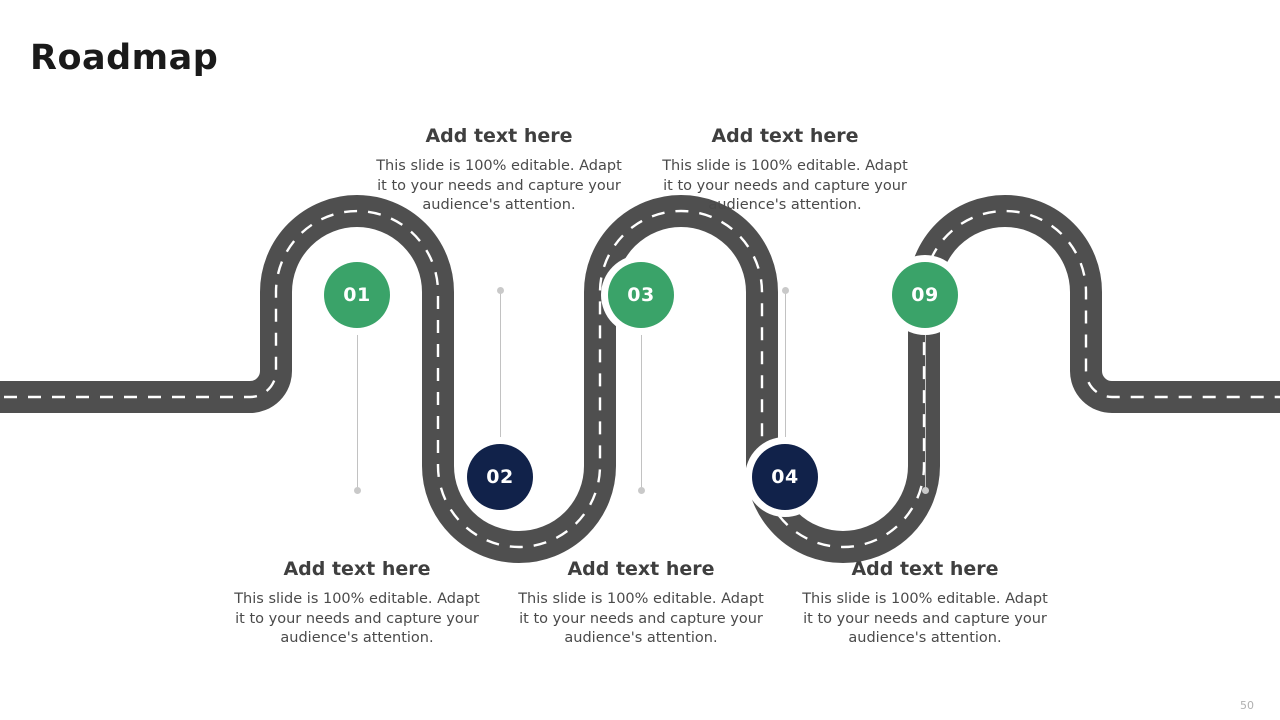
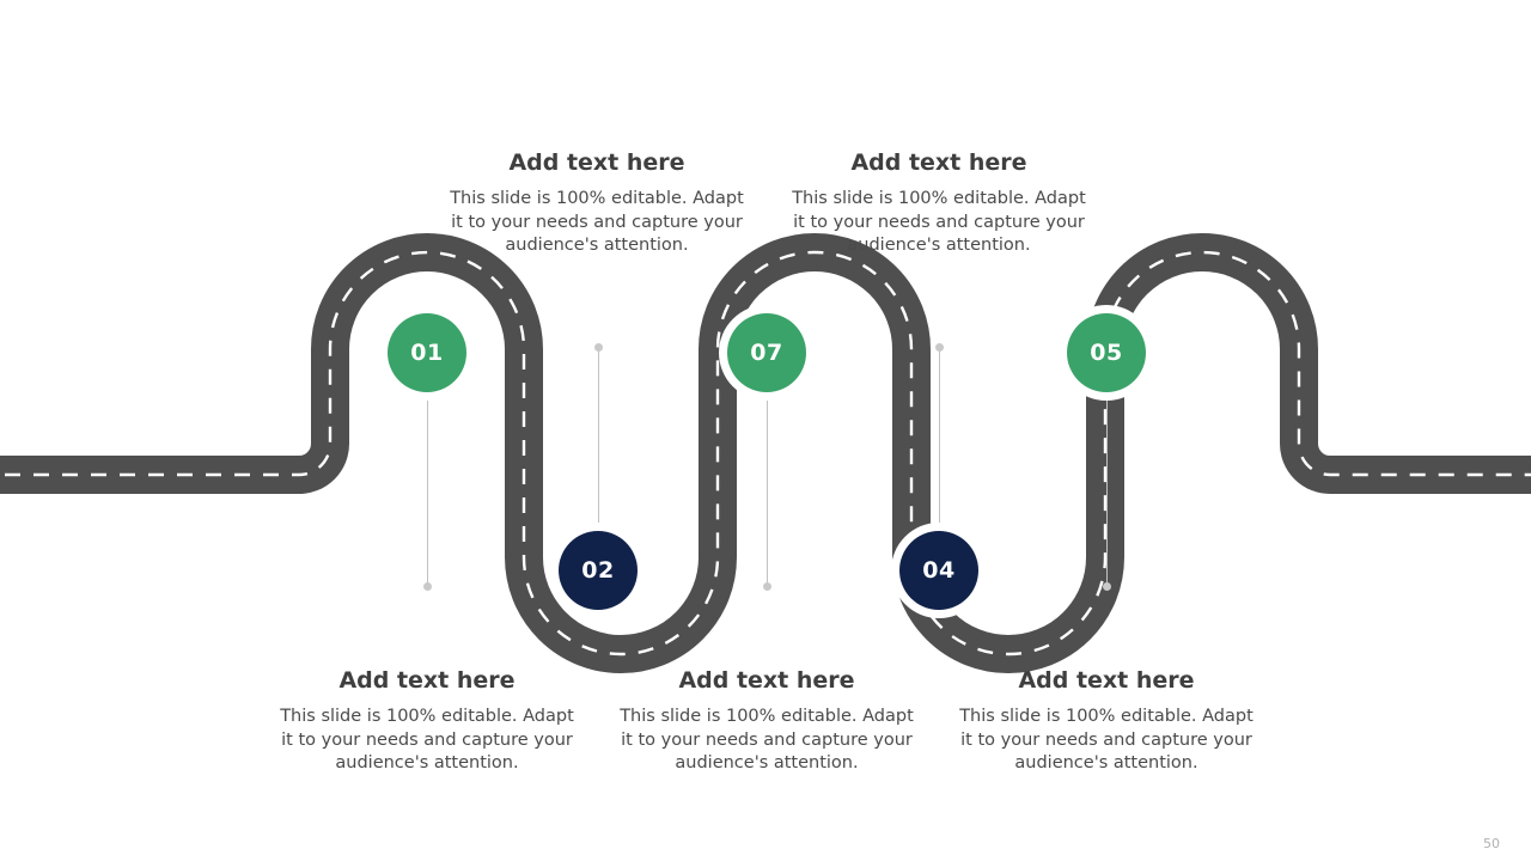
- Roadmap
  01
  02
- 03
+ 07
  04
- 09
+ 05
  Add text here
  This slide is 100% editable. Adapt it to your needs and capture your audience's attention.
  Add text here
  This slide is 100% editable. Adapt it to your needs and capture your audience's attention.
  Add text here
  This slide is 100% editable. Adapt it to your needs and capture your audience's attention.
  Add text here
  This slide is 100% editable. Adapt it to your needs and capture your audience's attention.
  Add text here
  This slide is 100% editable. Adapt it to your needs and capture your audience's attention.
  50
